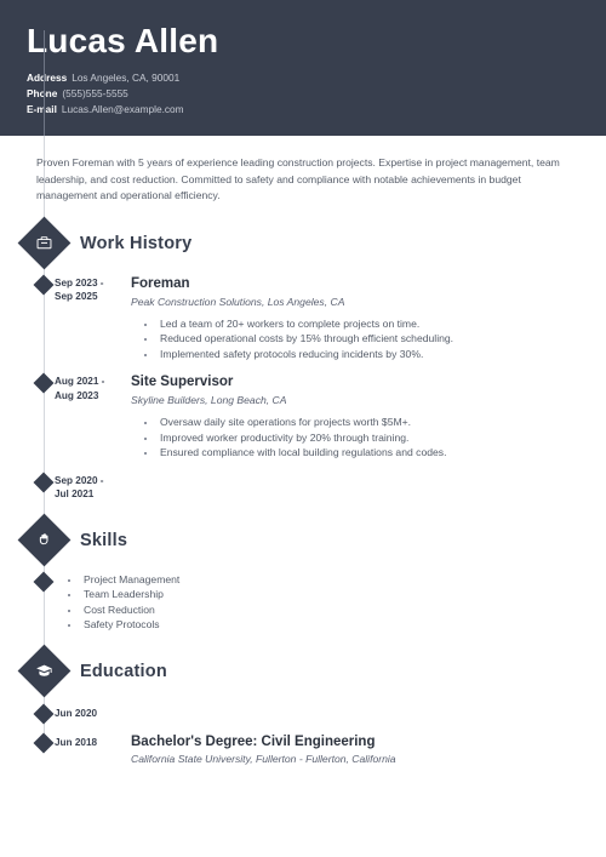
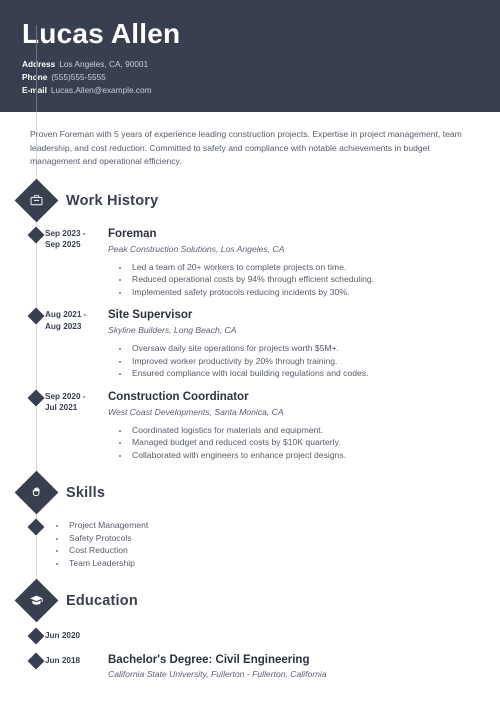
  Lucas Allen
  Adress Los Angeles, CA, 90001
  Phne (555)555-5555
  E-mail Lucas.Allen@example.com
  Proven Foreman with 5 years of experience leading construction projects. Expertise in project management, team leadership, and cost reduction. Committed to safety and compliance with notable achievements in budget management and operational efficiency.
  Work History
  Sep 2023 -
  Sep 2025
  Foreman
  Peak Construction Solutions, Los Angeles, CA
  Led a team of 20+ workers to complete projects on time.
- Reduced operational costs by 15% through efficient scheduling.
+ Reduced operational costs by 94% through efficient scheduling.
  Implemented safety protocols reducing incidents by 30%.
  Aug 2021 -
  Aug 2023
  Site Supervisor
  Skyline Builders, Long Beach, CA
  Oversaw daily site operations for projects worth $5M+.
  Improved worker productivity by 20% through training.
  Ensured compliance with local building regulations and codes.
  Sep 2020 -
  Jul 2021
+ Construction Coordinator
+ West Coast Developments, Santa Monica, CA
+ Coordinated logistics for materials and equipment.
+ Managed budget and reduced costs by $10K quarterly.
+ Collaborated with engineers to enhance project designs.
  Skills
  Project Management
- Team Leadership
+ Safety Protocols
  Cost Reduction
- Safety Protocols
+ Team Leadership
  Education
  Jun 2020
  Jun 2018
  Bachelor's Degree: Civil Engineering
  California State University, Fullerton - Fullerton, California
